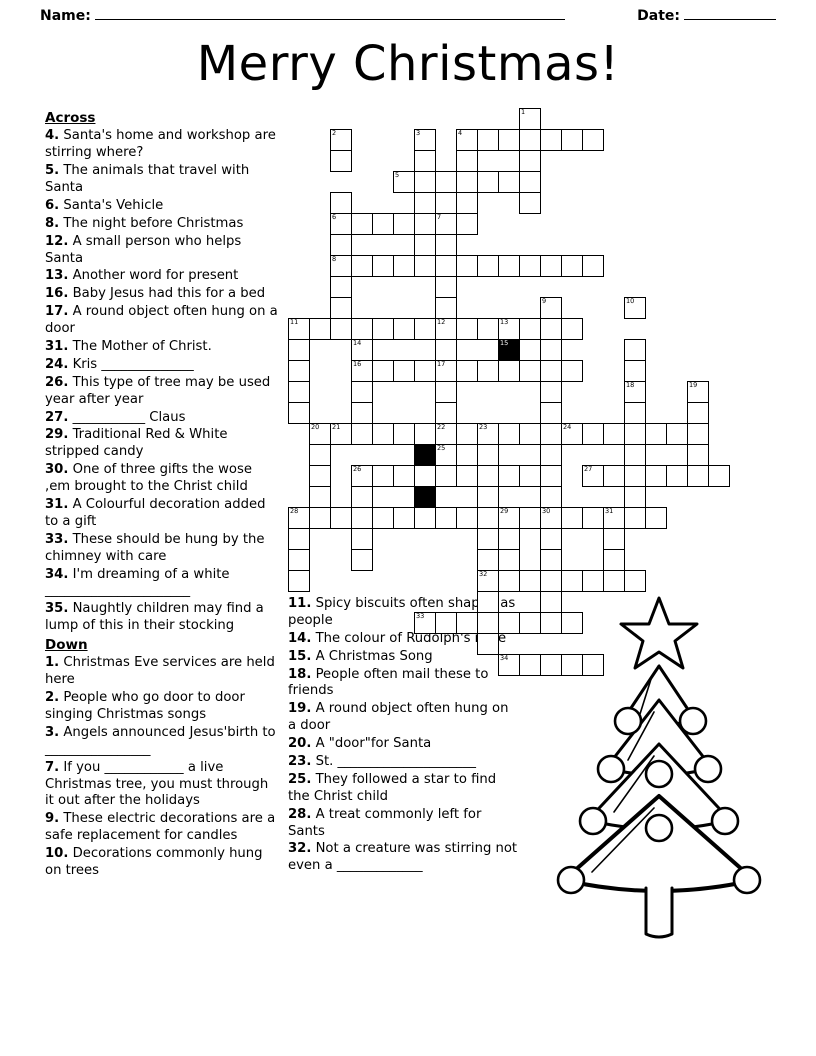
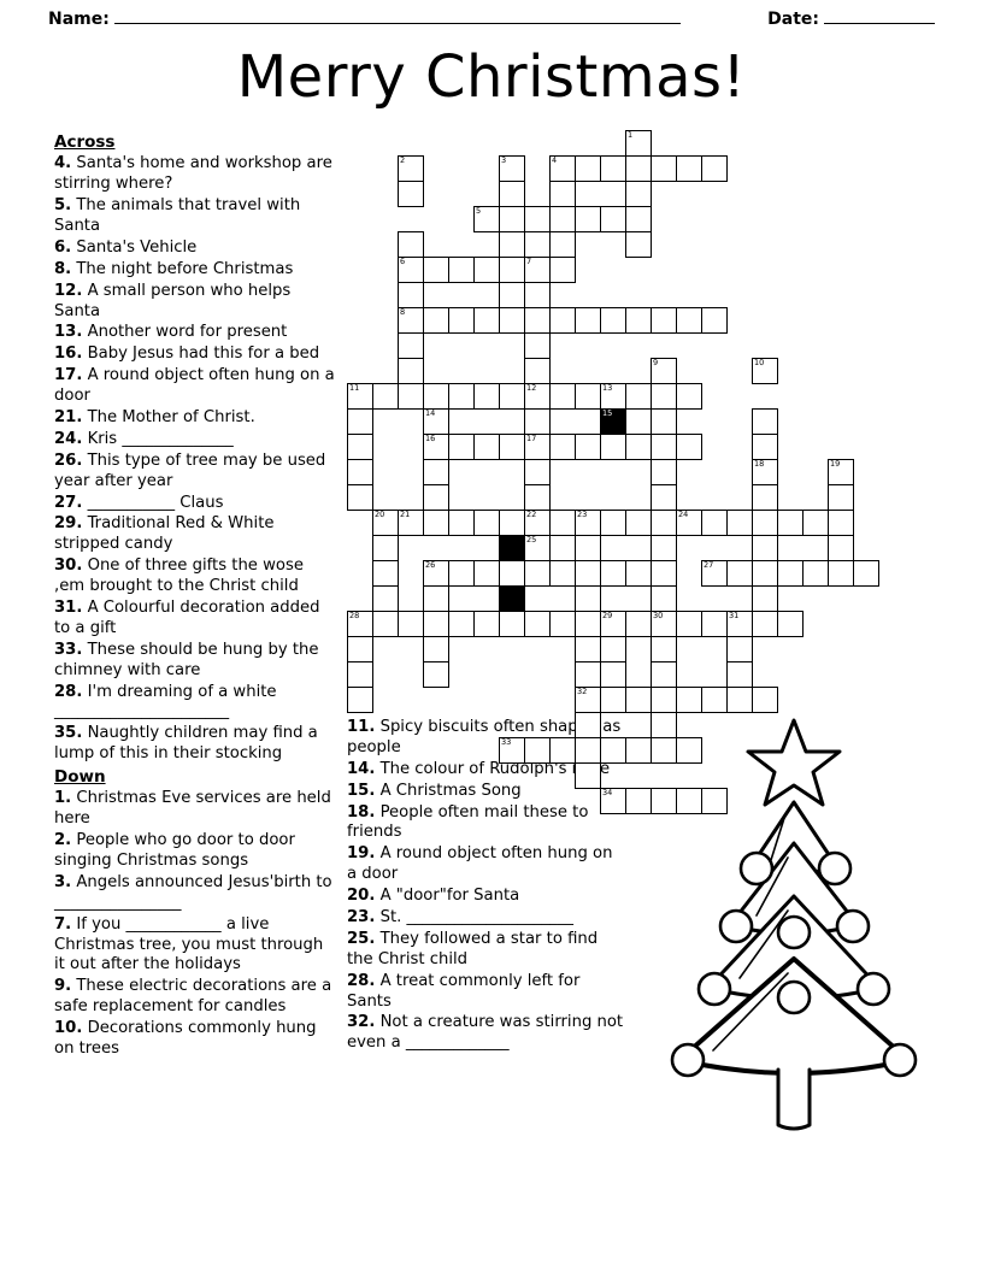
  Name:
  Date:
  Merry Christmas!
  Across
  4. Santa's home and workshop are stirring where?
  5. The animals that travel with Santa
  6. Santa's Vehicle
  8. The night before Christmas
  12. A small person who helps Santa
  13. Another word for present
  16. Baby Jesus had this for a bed
  17. A round object often hung on a door
- 31. The Mother of Christ.
+ 21. The Mother of Christ.
  24. Kris ______________
  26. This type of tree may be used year after year
  27. ___________ Claus
  29. Traditional Red & White stripped candy
  30. One of three gifts the wose ,em brought to the Christ child
  31. A Colourful decoration added to a gift
  33. These should be hung by the chimney with care
- 34. I'm dreaming of a white ______________________
+ 28. I'm dreaming of a white ______________________
  35. Naughtly children may find a lump of this in their stocking
  Down
  1. Christmas Eve services are held here
  2. People who go door to door singing Christmas songs
  3. Angels announced Jesus'birth to ________________
  7. If you ____________ a live Christmas tree, you must through it out after the holidays
  9. These electric decorations are a safe replacement for candles
  10. Decorations commonly hung on trees
  11. Spicy biscuits often shap as people
  14. The colour of Rudolph'se
  15. A Christmas Song
  18. People often mail these to friends
  19. A round object often hung on a door
  20. A "door"for Santa
  23. St. _____________________
  25. They followed a star to find the Christ child
  28. A treat commonly left for Sants
  32. Not a creature was stirring not even a _____________
  1
  2
  3
  4
  5
  6
  7
  8
  9
  10
  11
  12
  13
  14
  15
  16
  17
  18
  19
  20
  21
  22
  23
  24
  25
  26
  27
  28
  29
  30
  31
  32
  33
  34
